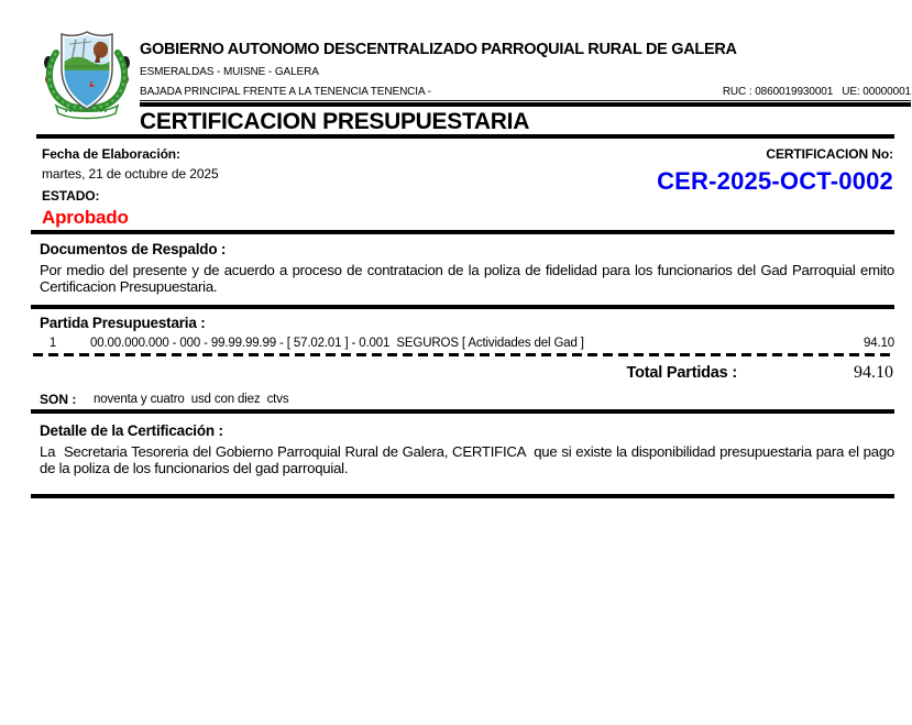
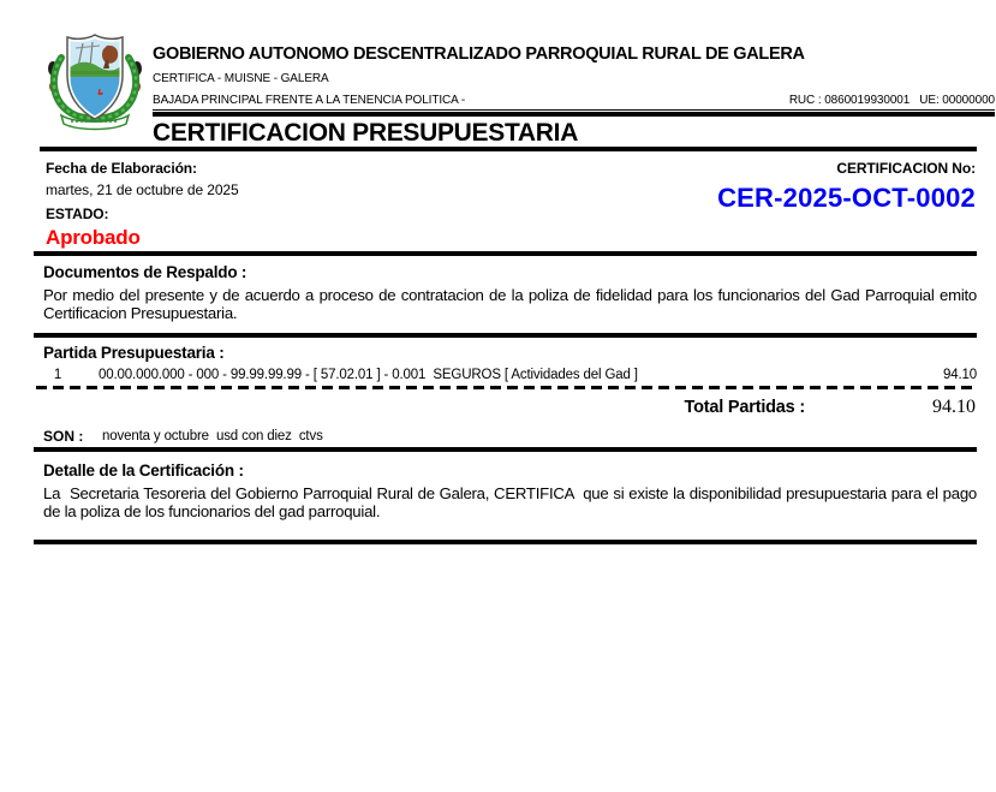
  GOBIERNO AUTONOMO DESCENTRALIZADO PARROQUIAL RURAL DE GALERA
- ESMERALDAS - MUISNE - GALERA
+ CERTIFICA - MUISNE - GALERA
- BAJADA PRINCIPAL FRENTE A LA TENENCIA TENENCIA -
+ BAJADA PRINCIPAL FRENTE A LA TENENCIA POLITICA -
- RUC : 0860019930001 UE: 00000001
+ RUC : 0860019930001 UE: 00000000
  CERTIFICACION PRESUPUESTARIA
  Fecha de Elaboración:
  martes, 21 de octubre de 2025
  ESTADO:
  Aprobado
  CERTIFICACION No:
  CER-2025-OCT-0002
  Documentos de Respaldo :
  Por medio del presente y de acuerdo a proceso de contratacion de la poliza de fidelidad para los funcionarios del Gad Parroquial emito Certificacion Presupuestaria.
  Partida Presupuestaria :
  1
  00.00.000.000 - 000 - 99.99.99.99 - [ 57.02.01 ] - 0.001 SEGUROS [ Actividades del Gad ]
  94.10
  Total Partidas :
  94.10
  SON :
- noventa y cuatro usd con diez ctvs
+ noventa y octubre usd con diez ctvs
  Detalle de la Certificación :
  La Secretaria Tesoreria del Gobierno Parroquial Rural de Galera, CERTIFICA que si existe la disponibilidad presupuestaria para el pago de la poliza de los funcionarios del gad parroquial.
